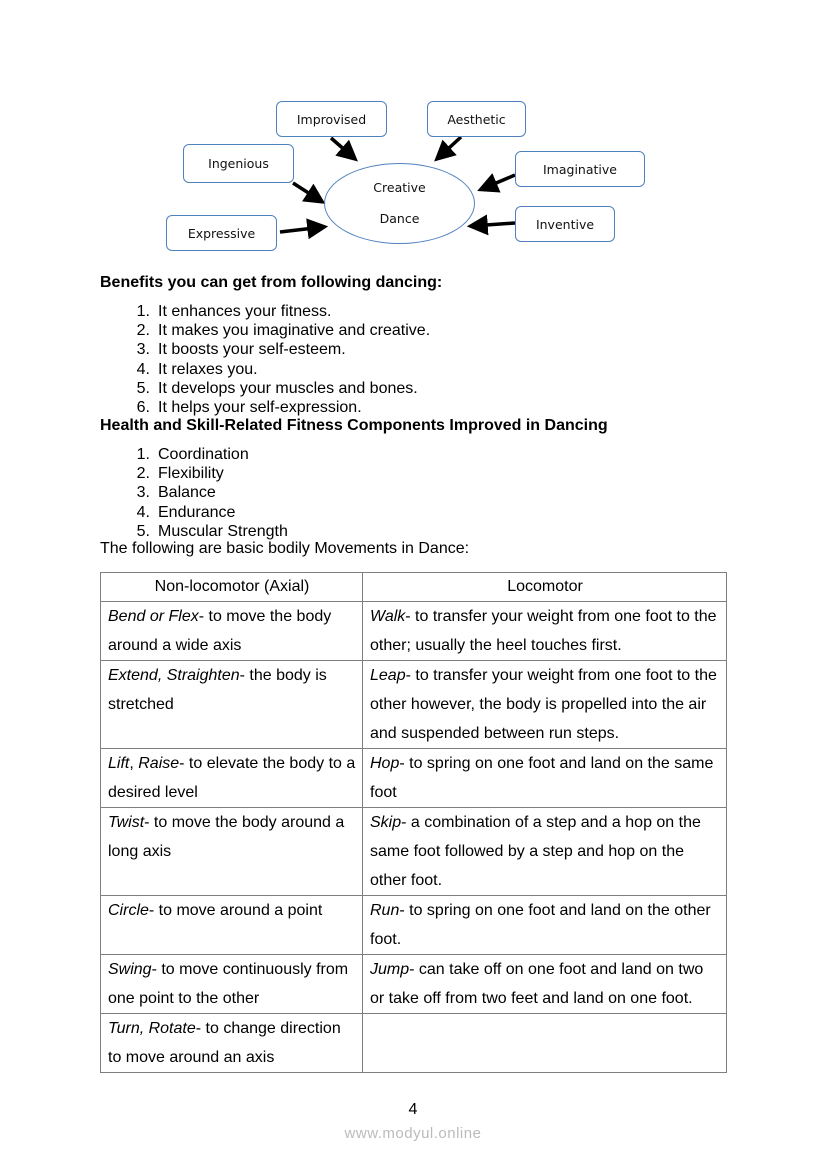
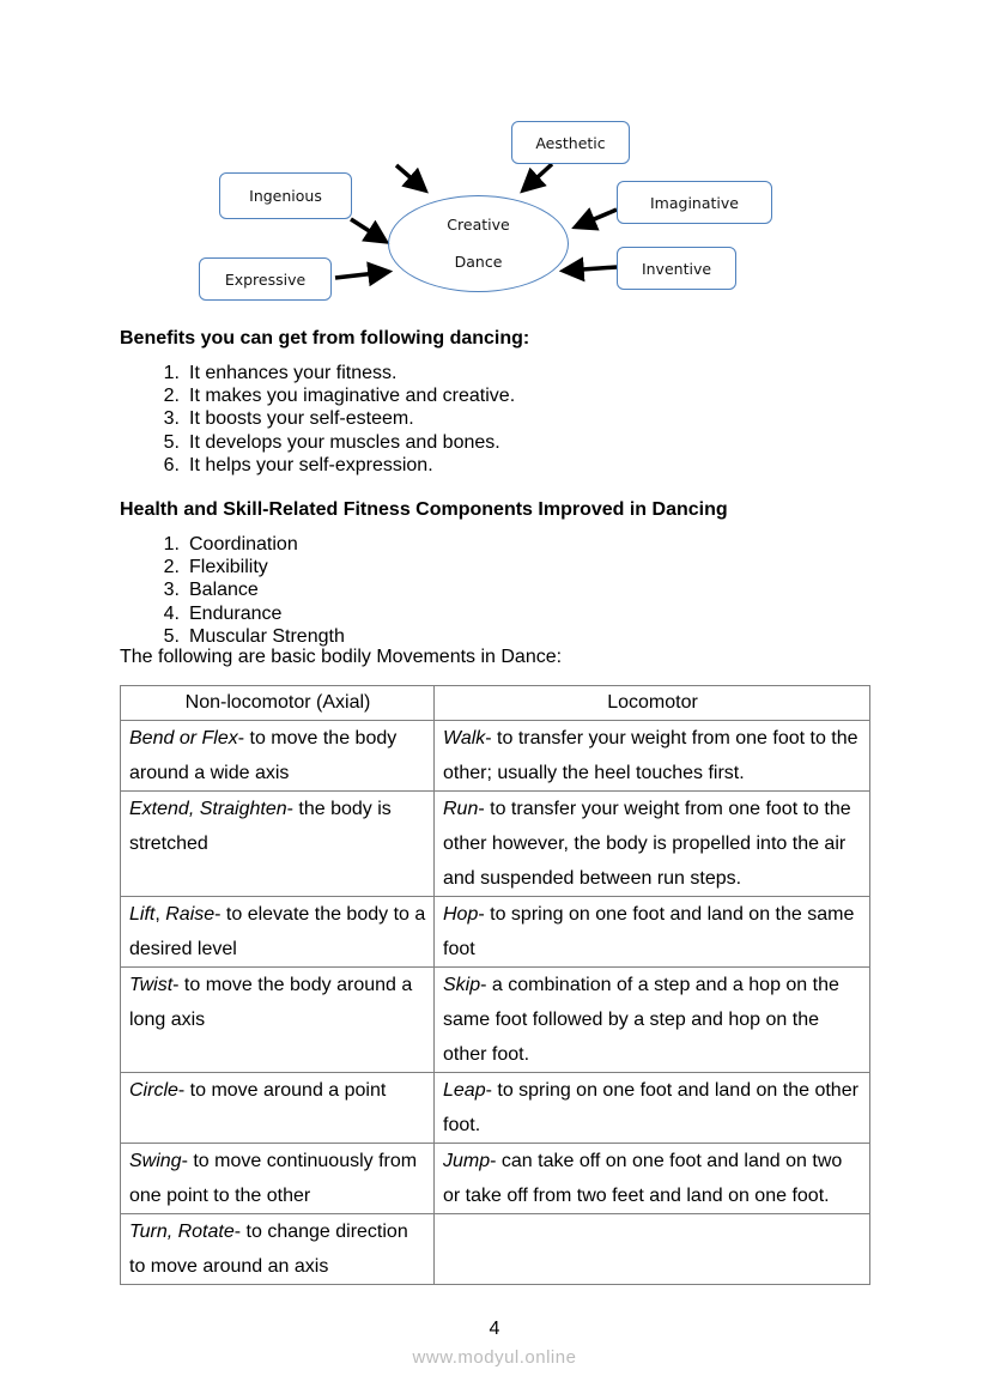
  Creative
  Dance
- Improvised
  Aesthetic
  Ingenious
  Imaginative
  Expressive
  Inventive
  Benefits you can get from following dancing:
  1. It enhances your fitness.
  2. It makes you imaginative and creative.
  3. It boosts your self-esteem.
- 4. It relaxes you.
  5. It develops your muscles and bones.
  6. It helps your self-expression.
  Health and Skill-Related Fitness Components Improved in Dancing
  1. Coordination
  2. Flexibility
  3. Balance
  4. Endurance
  5. Muscular Strength
  The following are basic bodily Movements in Dance:
  Non-locomotor (Axial)	Locomotor
  Bend or Flex- to move the body around a wide axis	Walk- to transfer your weight from one foot to the other; usually the heel touches first.
- Extend, Straighten- the body is stretched	Leap- to transfer your weight from one foot to the other however, the body is propelled into the air and suspended between run steps.
+ Extend, Straighten- the body is stretched	Run- to transfer your weight from one foot to the other however, the body is propelled into the air and suspended between run steps.
  Lift, Raise- to elevate the body to a desired level	Hop- to spring on one foot and land on the same foot
  Twist- to move the body around a long axis	Skip- a combination of a step and a hop on the same foot followed by a step and hop on the other foot.
- Circle- to move around a point	Run- to spring on one foot and land on the other foot.
+ Circle- to move around a point	Leap- to spring on one foot and land on the other foot.
  Swing- to move continuously from one point to the other	Jump- can take off on one foot and land on two or take off from two feet and land on one foot.
  Turn, Rotate- to change direction to move around an axis
  4
  www.modyul.online
